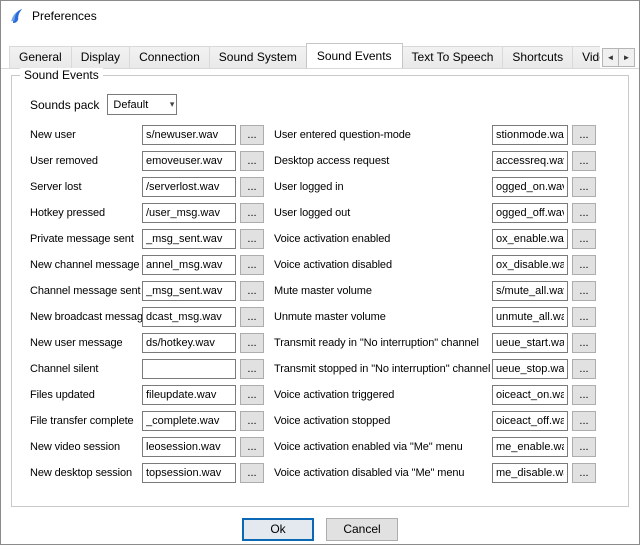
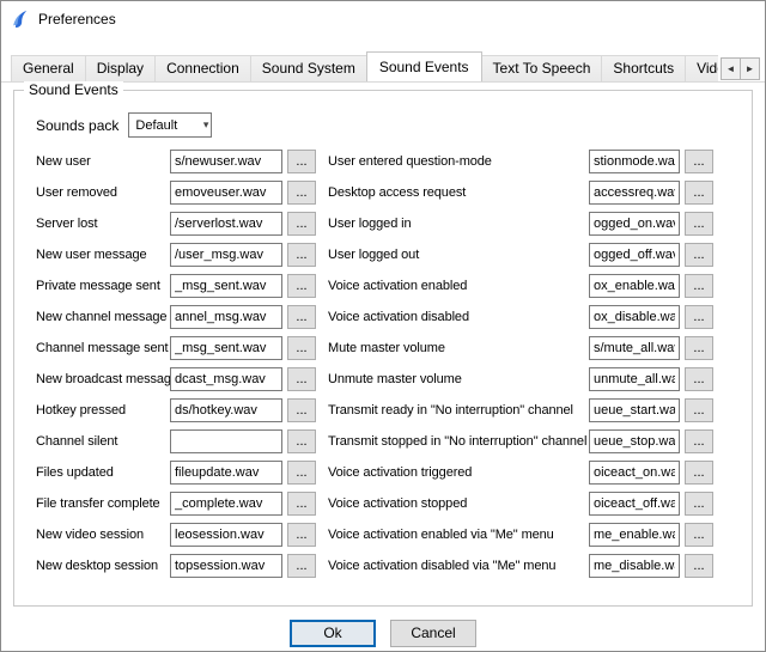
  Preferences
  General
  Display
  Connection
  Sound System
  Sound Events
  Text To Speech
  Shortcuts
  ◄
  ►
  Sound Events
  Sounds pack
  Default
  ▾
  New user
  s/newuser.wav
  ...
  User removed
  emoveuser.wav
  ...
  Server lost
  /serverlost.wav
  ...
- Hotkey pressed
+ New user message
  /user_msg.wav
  ...
  Private message sent
  _msg_sent.wav
  ...
  New channel message
  annel_msg.wav
  ...
  Channel message sent
  _msg_sent.wav
  ...
  New broadcast messag
  dcast_msg.wav
  ...
- New user message
+ Hotkey pressed
  ds/hotkey.wav
  ...
  Channel silent
  ...
  Files updated
  fileupdate.wav
  ...
  File transfer complete
  _complete.wav
  ...
  New video session
  leosession.wav
  ...
  New desktop session
  topsession.wav
  ...
  User entered question-mode
  stionmode.wa
  ...
  Desktop access request
  accessreq.wa
  ...
  User logged in
  ogged_on.wa
  ...
  User logged out
  ogged_off.wa
  ...
  Voice activation enabled
  ox_enable.wa
  ...
  Voice activation disabled
  ox_disable.wa
  ...
  Mute master volume
  s/mute_all.wa
  ...
  Unmute master volume
  unmute_all.wa
  ...
  Transmit ready in "No interruption" channel
  ueue_start.wa
  ...
  Transmit stopped in "No interruption" channel
  ueue_stop.wa
  ...
  Voice activation triggered
  oiceact_on.wa
  ...
  Voice activation stopped
  oiceact_off.wa
  ...
  Voice activation enabled via "Me" menu
  me_enable.w
  ...
  Voice activation disabled via "Me" menu
  me_disable.w
  ...
  Ok
  Cancel
